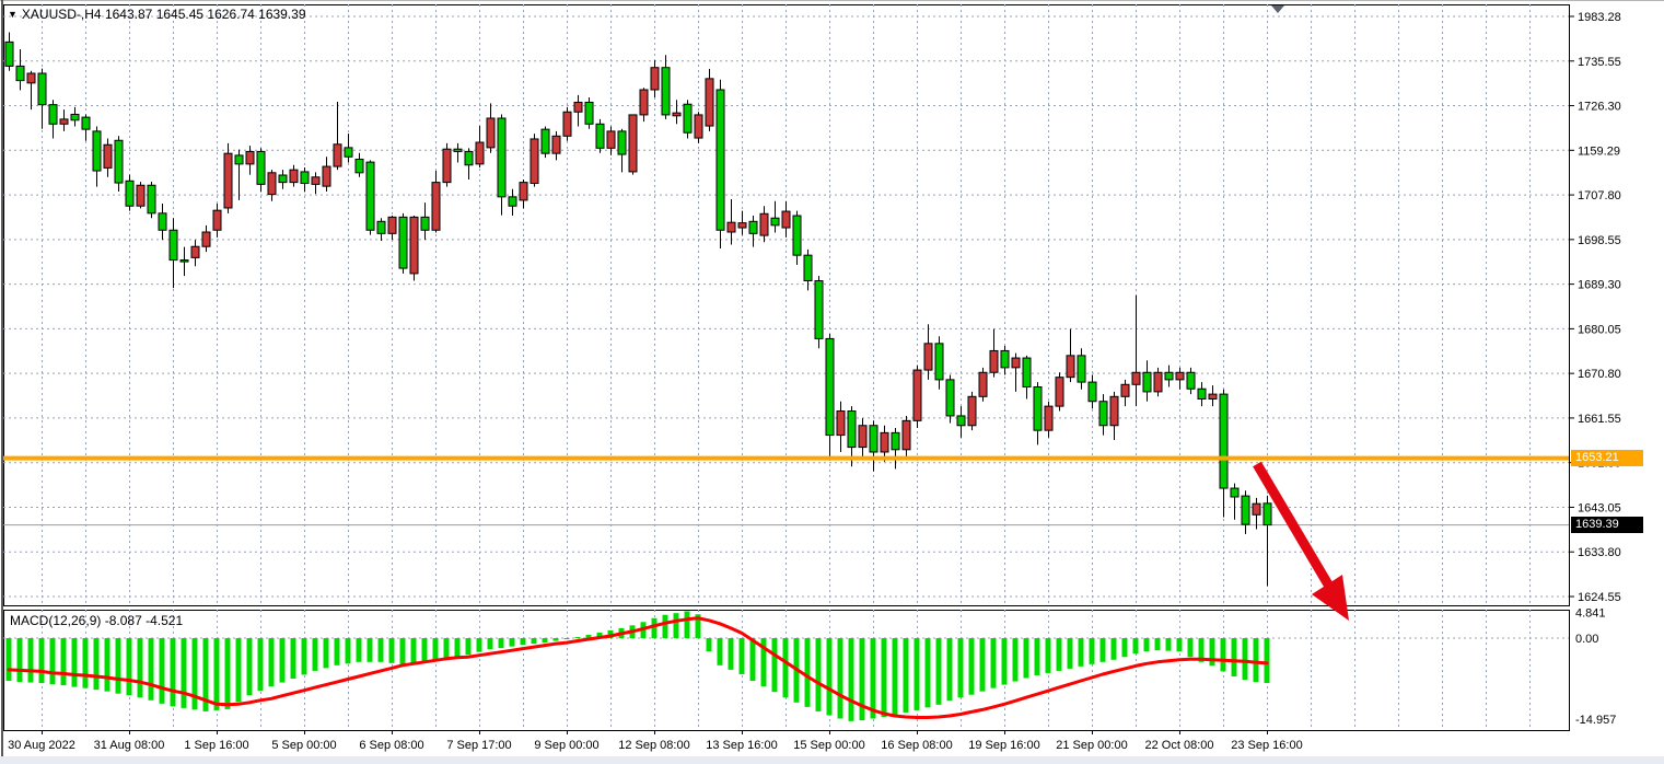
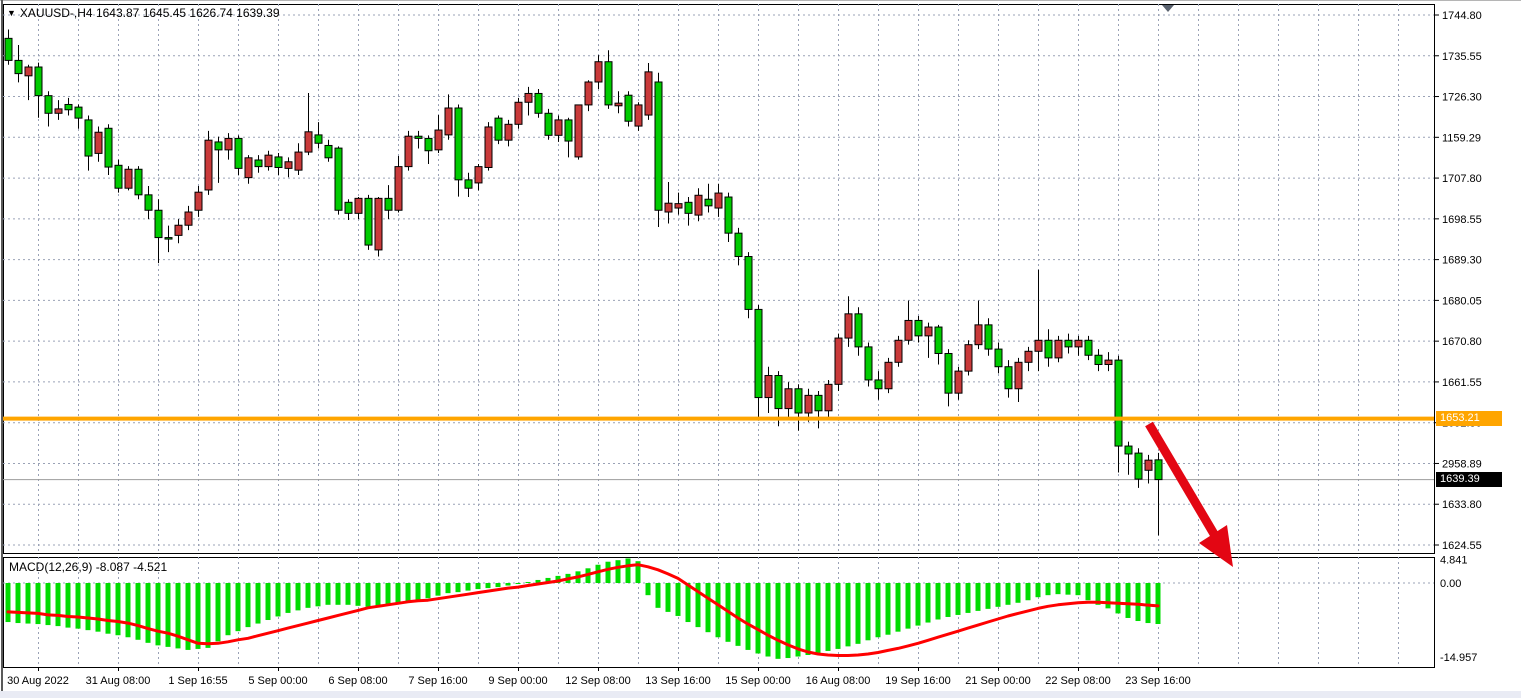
- 1983.28
+ 1744.80
  1735.55
  1726.30
  1159.29
  1707.80
  1698.55
  1689.30
  1680.05
  1670.80
  1661.55
- 1643.05
+ 2958.89
  1633.80
  1624.55
  4.841
  0.00
  -14.957
  30 Aug 2022
  31 Aug 08:00
- 1 Sep 16:00
+ 1 Sep 16:55
  5 Sep 00:00
  6 Sep 08:00
- 7 Sep 17:00
+ 7 Sep 16:00
  9 Sep 00:00
  12 Sep 08:00
  13 Sep 16:00
  15 Sep 00:00
- 16 Sep 08:00
+ 16 Aug 08:00
  19 Sep 16:00
  21 Sep 00:00
- 22 Oct 08:00
+ 22 Sep 08:00
  23 Sep 16:00
  ▼ XAUUSD-,H4 1643.87 1645.45 1626.74 1639.39
  MACD(12,26,9) -8.087 -4.521
  1653.21
  1639.39
